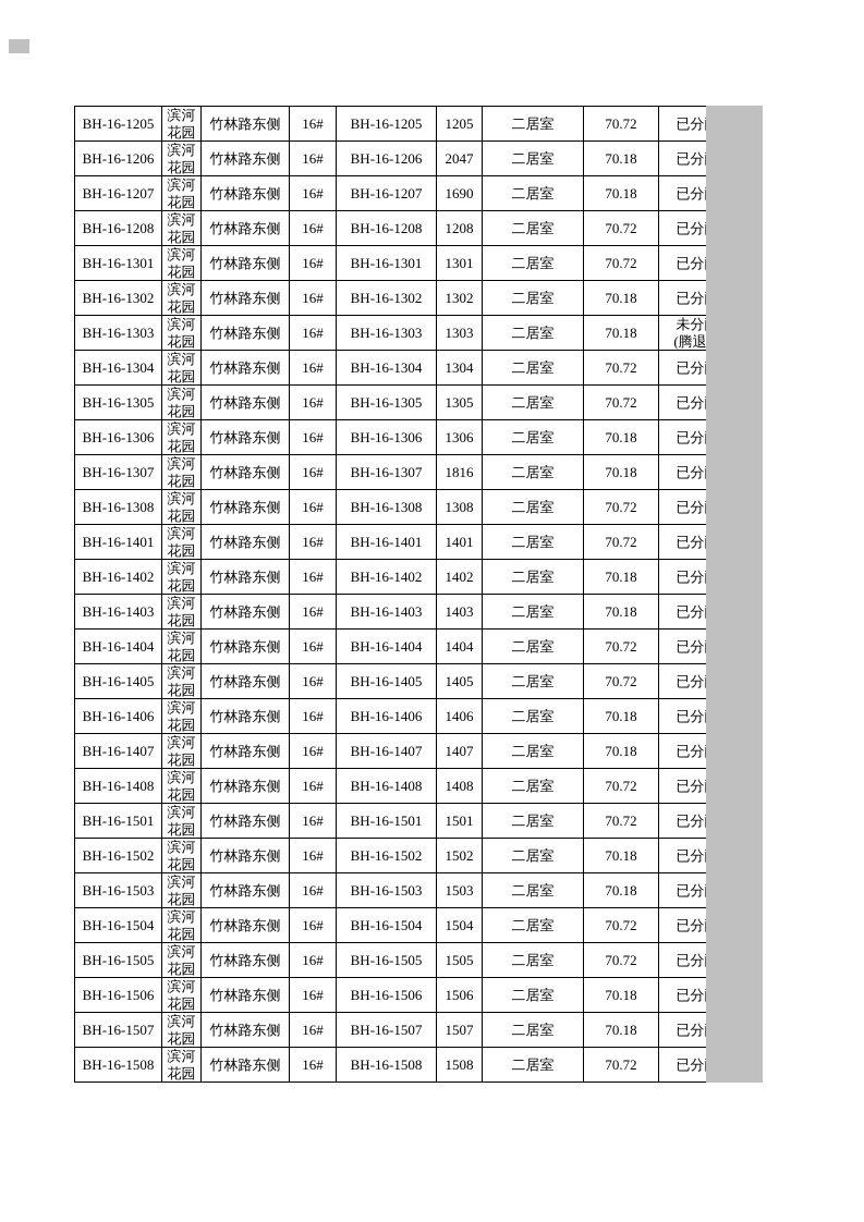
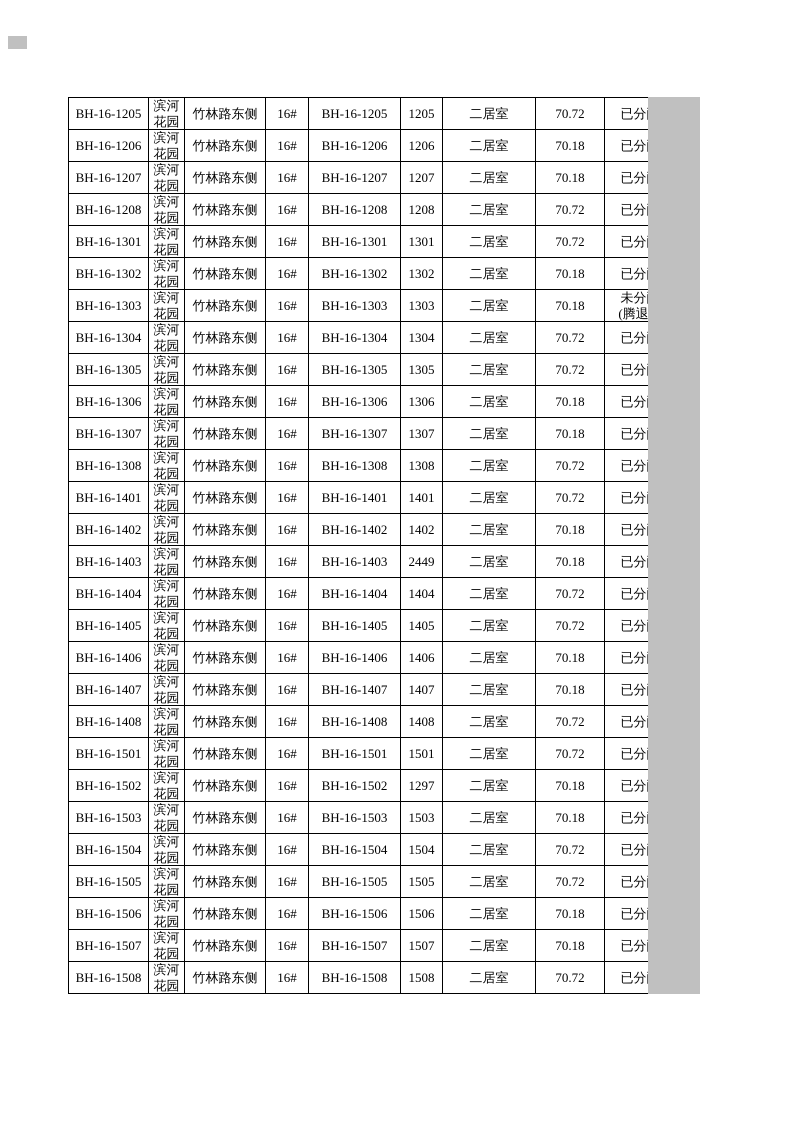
  BH-16-1205	滨河花园	竹林路东侧	16#	BH-16-1205	1205	二居室	70.72	已分
- BH-16-1206	滨河花园	竹林路东侧	16#	BH-16-1206	2047	二居室	70.18	已分
+ BH-16-1206	滨河花园	竹林路东侧	16#	BH-16-1206	1206	二居室	70.18	已分
- BH-16-1207	滨河花园	竹林路东侧	16#	BH-16-1207	1690	二居室	70.18	已分
+ BH-16-1207	滨河花园	竹林路东侧	16#	BH-16-1207	1207	二居室	70.18	已分
  BH-16-1208	滨河花园	竹林路东侧	16#	BH-16-1208	1208	二居室	70.72	已分
  BH-16-1301	滨河花园	竹林路东侧	16#	BH-16-1301	1301	二居室	70.72	已分
  BH-16-1302	滨河花园	竹林路东侧	16#	BH-16-1302	1302	二居室	70.18	已分
  BH-16-1303	滨河花园	竹林路东侧	16#	BH-16-1303	1303	二居室	70.18	未分 (腾退
  BH-16-1304	滨河花园	竹林路东侧	16#	BH-16-1304	1304	二居室	70.72	已分
  BH-16-1305	滨河花园	竹林路东侧	16#	BH-16-1305	1305	二居室	70.72	已分
  BH-16-1306	滨河花园	竹林路东侧	16#	BH-16-1306	1306	二居室	70.18	已分
- BH-16-1307	滨河花园	竹林路东侧	16#	BH-16-1307	1816	二居室	70.18	已分
+ BH-16-1307	滨河花园	竹林路东侧	16#	BH-16-1307	1307	二居室	70.18	已分
  BH-16-1308	滨河花园	竹林路东侧	16#	BH-16-1308	1308	二居室	70.72	已分
  BH-16-1401	滨河花园	竹林路东侧	16#	BH-16-1401	1401	二居室	70.72	已分
  BH-16-1402	滨河花园	竹林路东侧	16#	BH-16-1402	1402	二居室	70.18	已分
- BH-16-1403	滨河花园	竹林路东侧	16#	BH-16-1403	1403	二居室	70.18	已分
+ BH-16-1403	滨河花园	竹林路东侧	16#	BH-16-1403	2449	二居室	70.18	已分
  BH-16-1404	滨河花园	竹林路东侧	16#	BH-16-1404	1404	二居室	70.72	已分
  BH-16-1405	滨河花园	竹林路东侧	16#	BH-16-1405	1405	二居室	70.72	已分
  BH-16-1406	滨河花园	竹林路东侧	16#	BH-16-1406	1406	二居室	70.18	已分
  BH-16-1407	滨河花园	竹林路东侧	16#	BH-16-1407	1407	二居室	70.18	已分
  BH-16-1408	滨河花园	竹林路东侧	16#	BH-16-1408	1408	二居室	70.72	已分
  BH-16-1501	滨河花园	竹林路东侧	16#	BH-16-1501	1501	二居室	70.72	已分
- BH-16-1502	滨河花园	竹林路东侧	16#	BH-16-1502	1502	二居室	70.18	已分
+ BH-16-1502	滨河花园	竹林路东侧	16#	BH-16-1502	1297	二居室	70.18	已分
  BH-16-1503	滨河花园	竹林路东侧	16#	BH-16-1503	1503	二居室	70.18	已分
  BH-16-1504	滨河花园	竹林路东侧	16#	BH-16-1504	1504	二居室	70.72	已分
  BH-16-1505	滨河花园	竹林路东侧	16#	BH-16-1505	1505	二居室	70.72	已分
  BH-16-1506	滨河花园	竹林路东侧	16#	BH-16-1506	1506	二居室	70.18	已分
  BH-16-1507	滨河花园	竹林路东侧	16#	BH-16-1507	1507	二居室	70.18	已分
  BH-16-1508	滨河花园	竹林路东侧	16#	BH-16-1508	1508	二居室	70.72	已分
